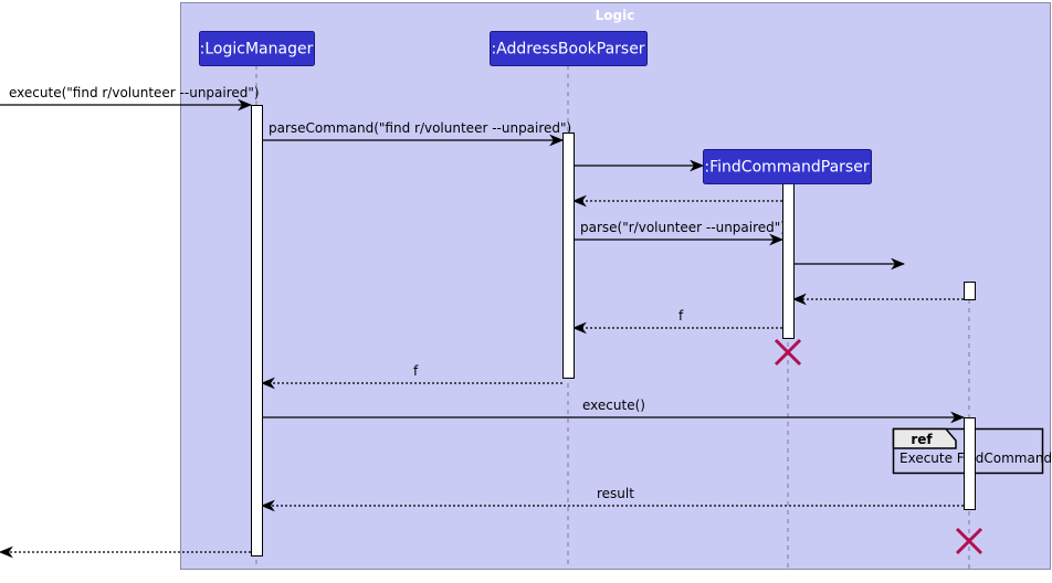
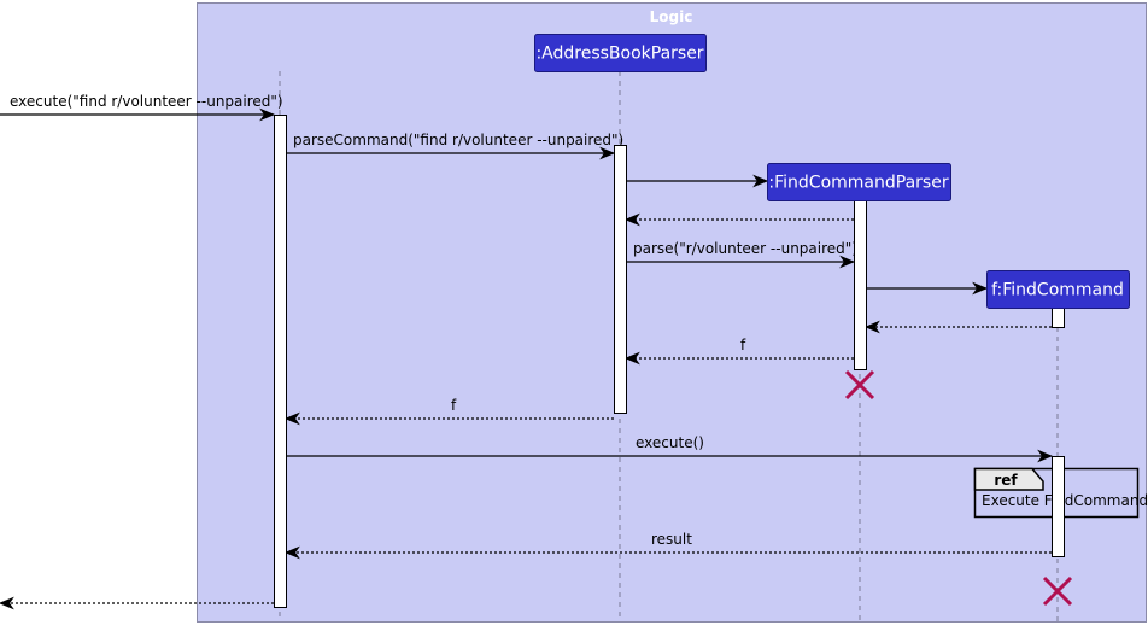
  Logic
  execute("find r/volunteer --unpaired")
  parseCommand("find r/volunteer --unpaired")
  parse("r/volunteer --unpaired"
  f
  f
  execute()
  result
- :LogicManager
  :AddressBookParser
  :FindCommandParser
+ f:FindCommand
  ref
  Execute FdCommand
